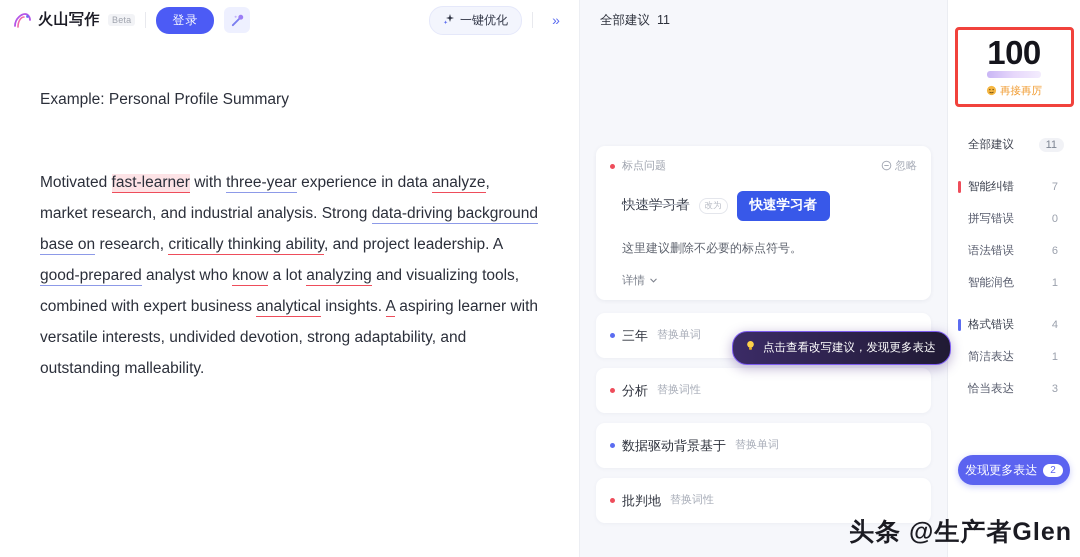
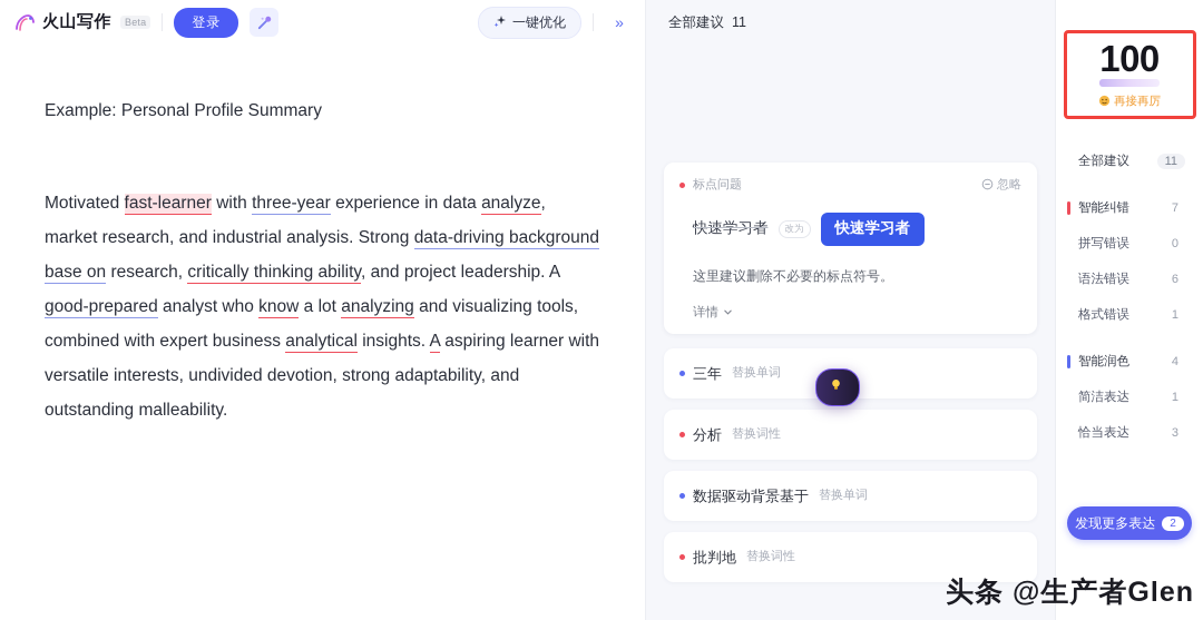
  火山写作
  Beta
  登录
  一键优化
  »
  Example: Personal Profile Summary
  Motivated fast-learner with three-year experience in data analyze, market research, and industrial analysis. Strong data-driving background base on research, critically thinking ability, and project leadership. A good-prepared analyst who know a lot analyzing and visualizing tools, combined with expert business analytical insights. A aspiring learner with versatile interests, undivided devotion, strong adaptability, and outstanding malleability.
  全部建议
  11
  标点问题
  忽略
  快速学习者
  改为
  快速学习者
  这里建议删除不必要的标点符号。
  详情
  三年
  替换单词
  分析
  替换词性
  数据驱动背景基于
  替换单词
  批判地
  替换词性
- 点击查看改写建议，发现更多表达
  100
  再接再厉
  全部建议
  11
  智能纠错
  7
  拼写错误
  0
  语法错误
  6
- 智能润色
+ 格式错误
  1
- 格式错误
+ 智能润色
  4
  简洁表达
  1
  恰当表达
  3
  发现更多表达
  2
  头条 @生产者Glen
